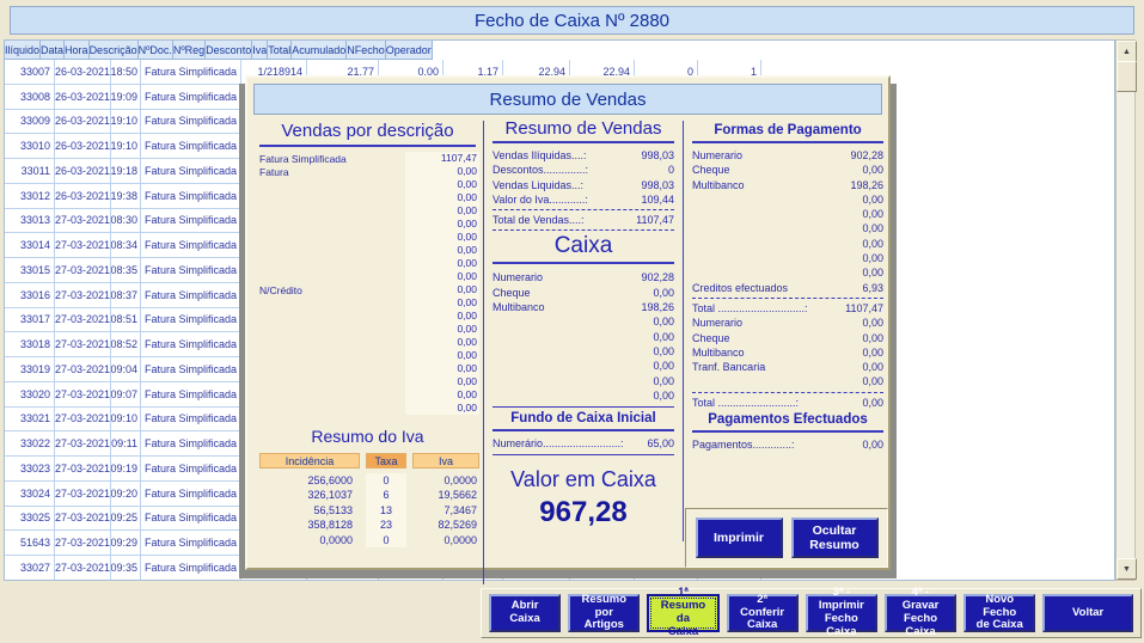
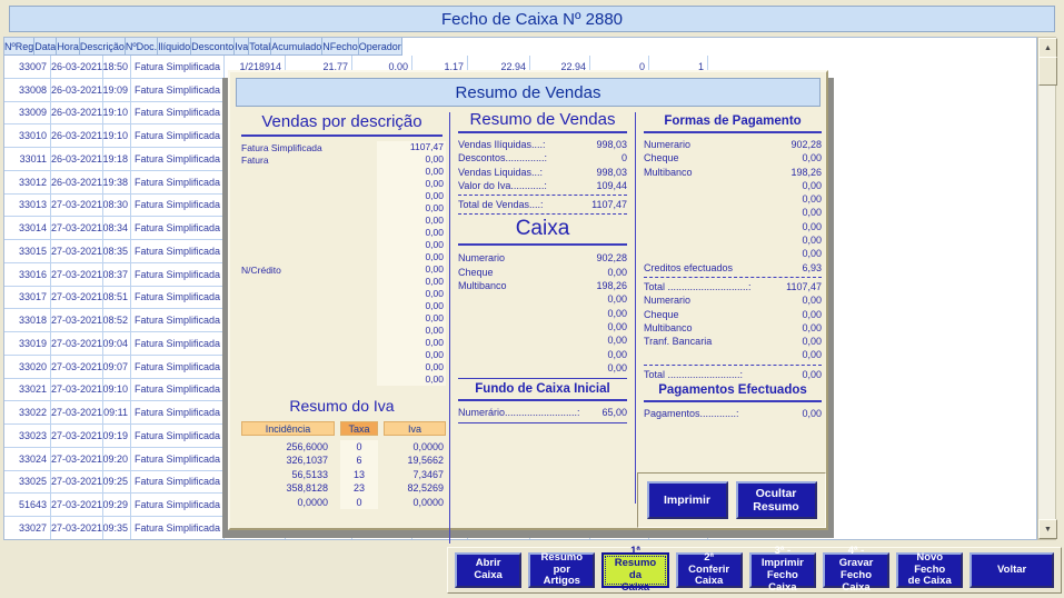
  Fecho de Caixa Nº 2880
- Ilíquido
+ NºReg
  Data
  Hora
  Descrição
  NºDoc.
- NºReg
+ Ilíquido
  Desconto
  Iva
  Total
  Acumulado
  NFecho
  Operador
  33007
  26-03-2021
  18:50
  Fatura Simplificada
  1/218914
  21,77
  0,00
  1,17
  22,94
  22,94
  0
  1
  33008
  26-03-2021
  19:09
  Fatura Simplificada
  33009
  26-03-2021
  19:10
  Fatura Simplificada
  33010
  26-03-2021
  19:10
  Fatura Simplificada
  33011
  26-03-2021
  19:18
  Fatura Simplificada
  33012
  26-03-2021
  19:38
  Fatura Simplificada
  33013
  27-03-2021
  08:30
  Fatura Simplificada
  33014
  27-03-2021
  08:34
  Fatura Simplificada
  33015
  27-03-2021
  08:35
  Fatura Simplificada
  33016
  27-03-2021
  08:37
  Fatura Simplificada
  33017
  27-03-2021
  08:51
  Fatura Simplificada
  33018
  27-03-2021
  08:52
  Fatura Simplificada
  33019
  27-03-2021
  09:04
  Fatura Simplificada
  33020
  27-03-2021
  09:07
  Fatura Simplificada
  33021
  27-03-2021
  09:10
  Fatura Simplificada
  33022
  27-03-2021
  09:11
  Fatura Simplificada
  33023
  27-03-2021
  09:19
  Fatura Simplificada
  33024
  27-03-2021
  09:20
  Fatura Simplificada
  33025
  27-03-2021
  09:25
  Fatura Simplificada
  51643
  27-03-2021
  09:29
  Fatura Simplificada
  33027
  27-03-2021
  09:35
  Fatura Simplificada
  Resumo de Vendas
  Vendas por descrição
  Fatura Simplificada
  1107,47
  Fatura
  0,00
  0,00
  0,00
  0,00
  0,00
  0,00
  0,00
  0,00
  0,00
  N/Crédito
  0,00
  0,00
  0,00
  0,00
  0,00
  0,00
  0,00
  0,00
  0,00
  0,00
  Resumo do Iva
  Incidência
  Taxa
  Iva
  256,6000
  0
  0,0000
  326,1037
  6
  19,5662
  56,5133
  13
  7,3467
  358,8128
  23
  82,5269
  0,0000
  0
  0,0000
  Resumo de Vendas
  Vendas Ilíquidas....:
  998,03
  Descontos..............:
  0
  Vendas Liquidas...:
  998,03
  Valor do Iva............:
  109,44
  Total de Vendas....:
  1107,47
  Caixa
  Numerario
  902,28
  Cheque
  0,00
  Multibanco
  198,26
  0,00
  0,00
  0,00
  0,00
  0,00
  0,00
  Fundo de Caixa Inicial
  Numerário..........................:
  65,00
- Valor em Caixa
- 967,28
  Formas de Pagamento
  Numerario
  902,28
  Cheque
  0,00
  Multibanco
  198,26
  0,00
  0,00
  0,00
  0,00
  0,00
  0,00
  Creditos efectuados
  6,93
  Total .............................:
  1107,47
  Numerario
  0,00
  Cheque
  0,00
  Multibanco
  0,00
  Tranf. Bancaria
  0,00
  0,00
  Total ..........................:
  0,00
  Pagamentos Efectuados
  Pagamentos.............:
  0,00
  Imprimir
  Ocultar
  Resumo
  Abrir Caixa
  Resumo por
  Artigos
  1ª Resumo da
  Caixa
  2ª Conferir
  Caixa
  3ª - Imprimir
  Fecho Caixa
  4ª - Gravar
  Fecho Caixa
  Novo Fecho
  de Caixa
  Voltar
